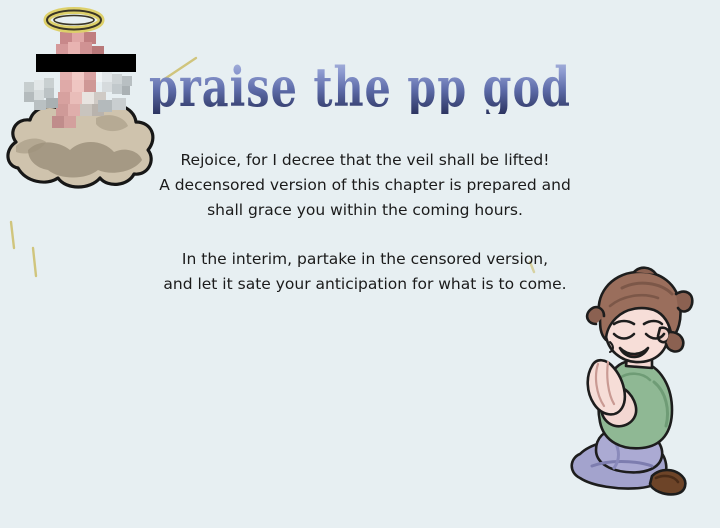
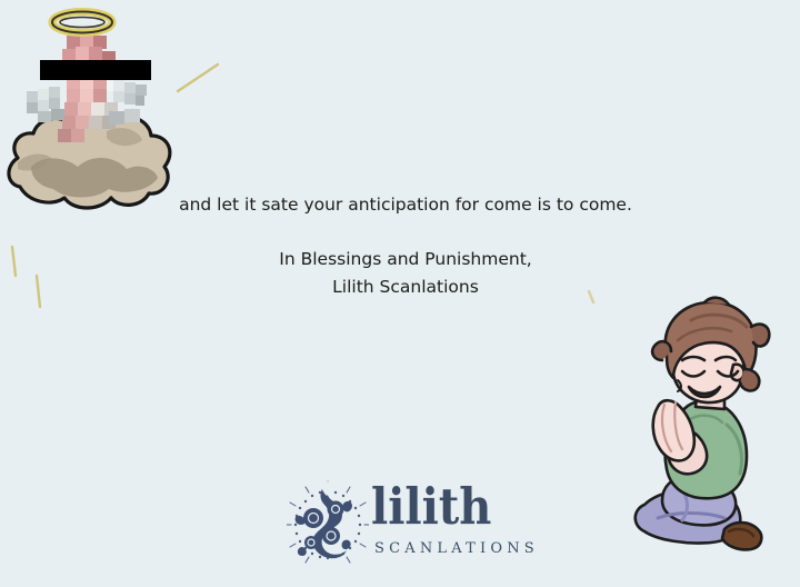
- praise the pp god
- Rejoice, for I decree that the veil shall be lifted!
- A decensored version of this chapter is prepared and
- shall grace you within the coming hours.
- In the interim, partake in the censored version,
- and let it sate your anticipation for what is to come.
+ and let it sate your anticipation for come is to come.
+ In Blessings and Punishment,
+ Lilith Scanlations
+ lilith
+ SCANLATIONS
